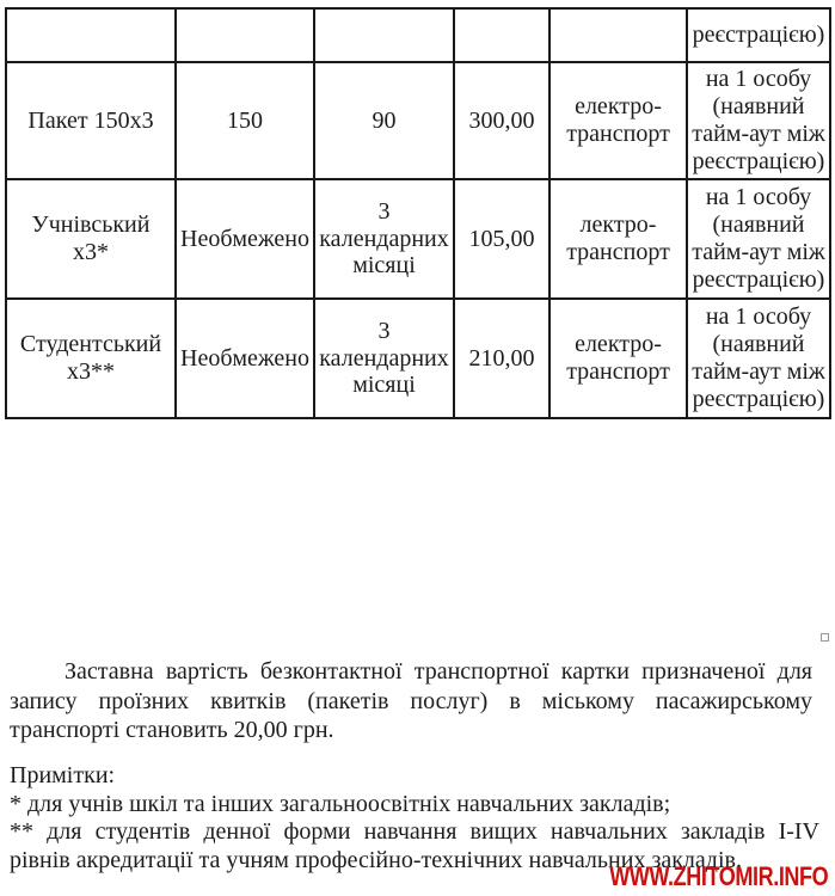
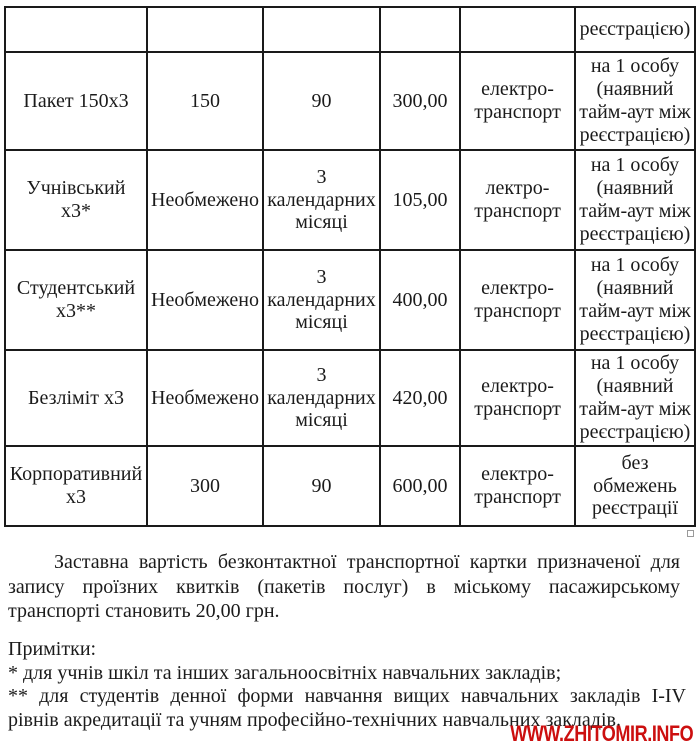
  					реєстрацією)
  Пакет 150х3	150	90	300,00	електро- транспорт	на 1 особу (наявний тайм-аут між реєстрацією)
  Учнівський х3*	Необмежено	3 календарних місяці	105,00	лектро- транспорт	на 1 особу (наявний тайм-аут між реєстрацією)
- Студентський х3**	Необмежено	3 календарних місяці	210,00	електро- транспорт	на 1 особу (наявний тайм-аут між реєстрацією)
+ Студентський х3**	Необмежено	3 календарних місяці	400,00	електро- транспорт	на 1 особу (наявний тайм-аут між реєстрацією)
+ Безліміт х3	Необмежено	3 календарних місяці	420,00	електро- транспорт	на 1 особу (наявний тайм-аут між реєстрацією)
+ Корпоративний х3	300	90	600,00	електро- транспорт	без обмежень реєстрації
  Заставна вартість безконтактної транспортної картки призначеної для запису проїзних квитків (пакетів послуг) в міському пасажирському транспорті становить 20,00 грн.
  Примітки:
  * для учнів шкіл та інших загальноосвітніх навчальних закладів;
  ** для студентів денної форми навчання вищих навчальних закладів I-IV рівнів акредитації та учням професійно-технічних навчальних закладів.
  WWW.ZHITOMIR.INFO
